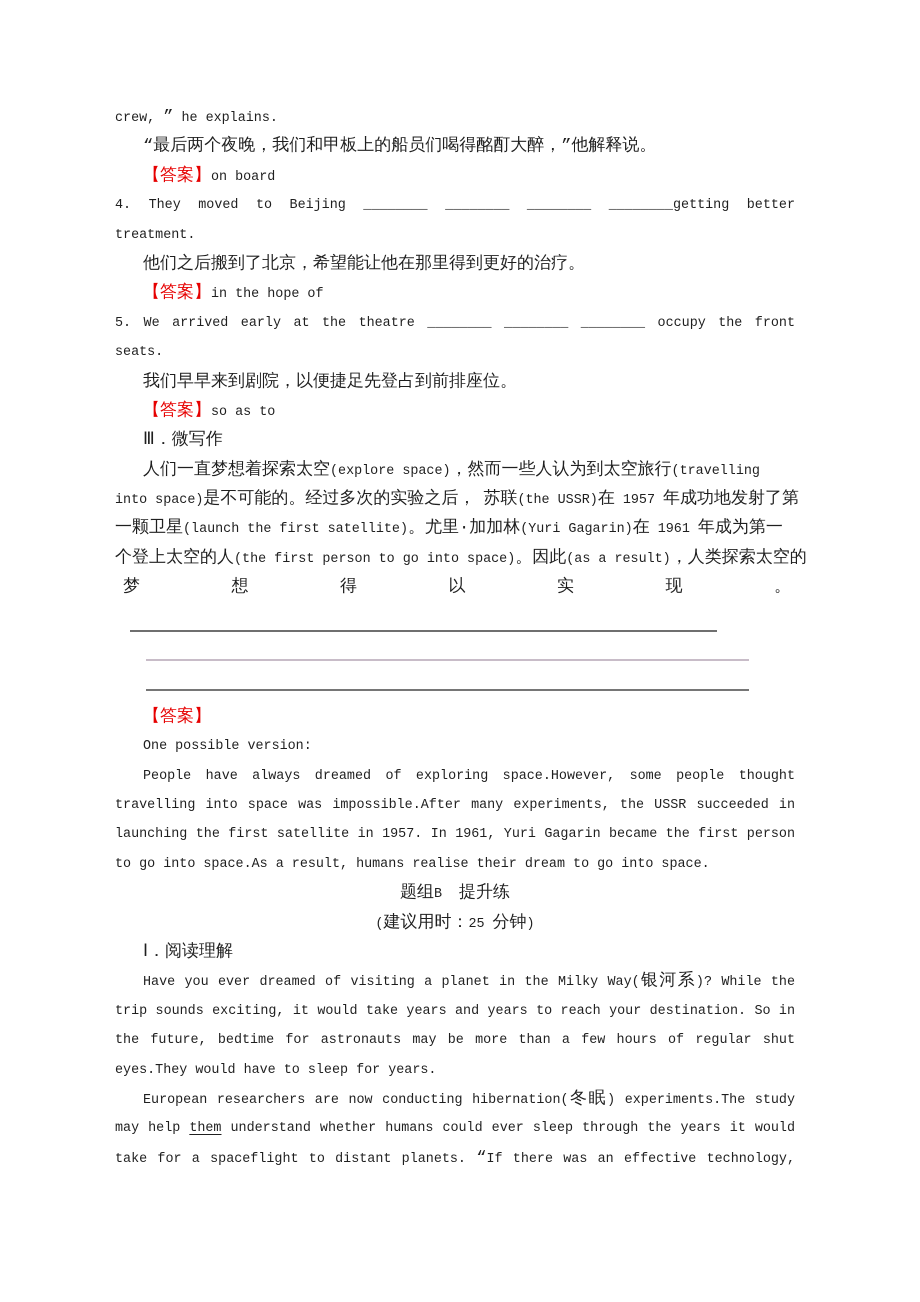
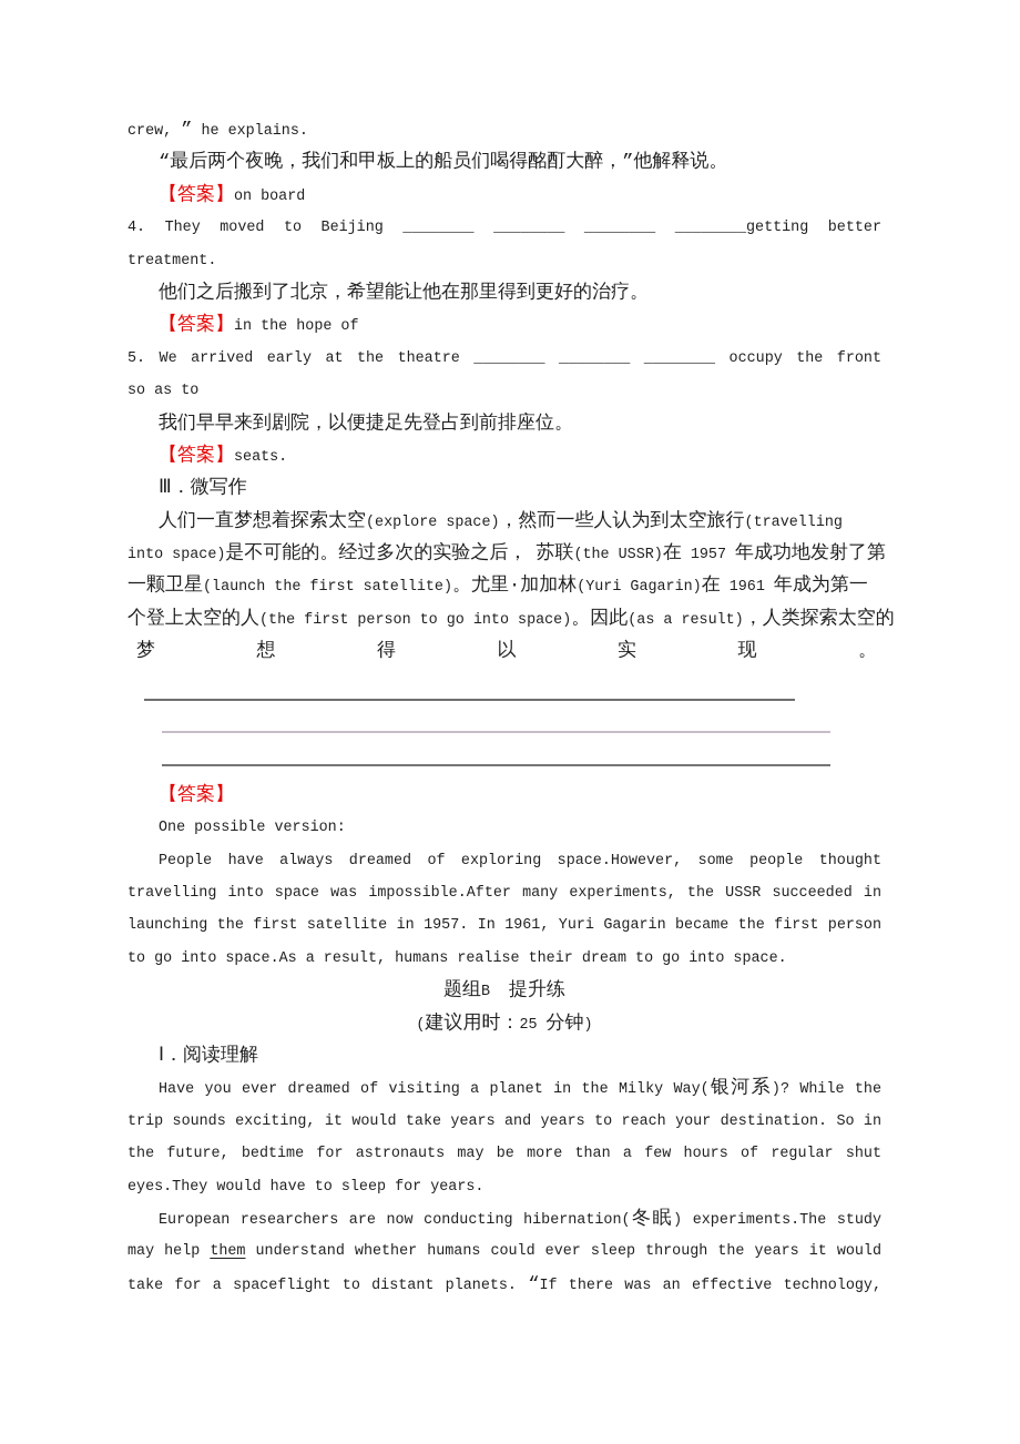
  crew, ” he explains.
  “最后两个夜晚，我们和甲板上的船员们喝得酩酊大醉，”他解释说。
  【答案】on board
  4. They moved to Beijing ________ ________ ________ ________getting better
  treatment.
  他们之后搬到了北京，希望能让他在那里得到更好的治疗。
  【答案】in the hope of
  5. We arrived early at the theatre ________ ________ ________ occupy the front
- seats.
+ so as to
  我们早早来到剧院，以便捷足先登占到前排座位。
- 【答案】so as to
+ 【答案】seats.
  Ⅲ．微写作
  人们一直梦想着探索太空(explore space)，然而一些人认为到太空旅行(travelling
  into space)是不可能的。经过多次的实验之后， 苏联(the USSR)在 1957 年成功地发射了第
  一颗卫星(launch the first satellite)。尤里·加加林(Yuri Gagarin)在 1961 年成为第一
  个登上太空的人(the first person to go into space)。因此(as a result)，人类探索太空的
  梦 想 得 以 实 现 。
  【答案】
  One possible version:
  People have always dreamed of exploring space.However, some people thought
  travelling into space was impossible.After many experiments, the USSR succeeded in
  launching the first satellite in 1957. In 1961, Yuri Gagarin became the first person
  to go into space.As a result, humans realise their dream to go into space.
  题组B 提升练
  (建议用时：25 分钟)
  Ⅰ．阅读理解
  Have you ever dreamed of visiting a planet in the Milky Way(银河系)? While the
  trip sounds exciting, it would take years and years to reach your destination. So in
  the future, bedtime for astronauts may be more than a few hours of regular shut
  eyes.They would have to sleep for years.
  European researchers are now conducting hibernation(冬眠) experiments.The study
  may help them understand whether humans could ever sleep through the years it would
  take for a spaceflight to distant planets. “If there was an effective technology,
